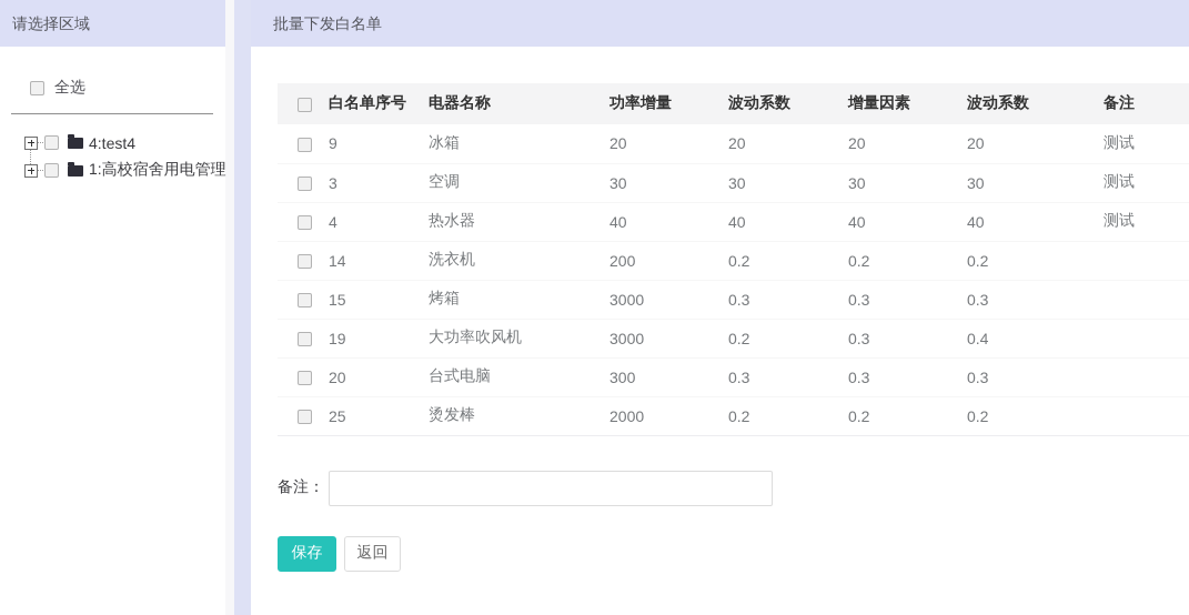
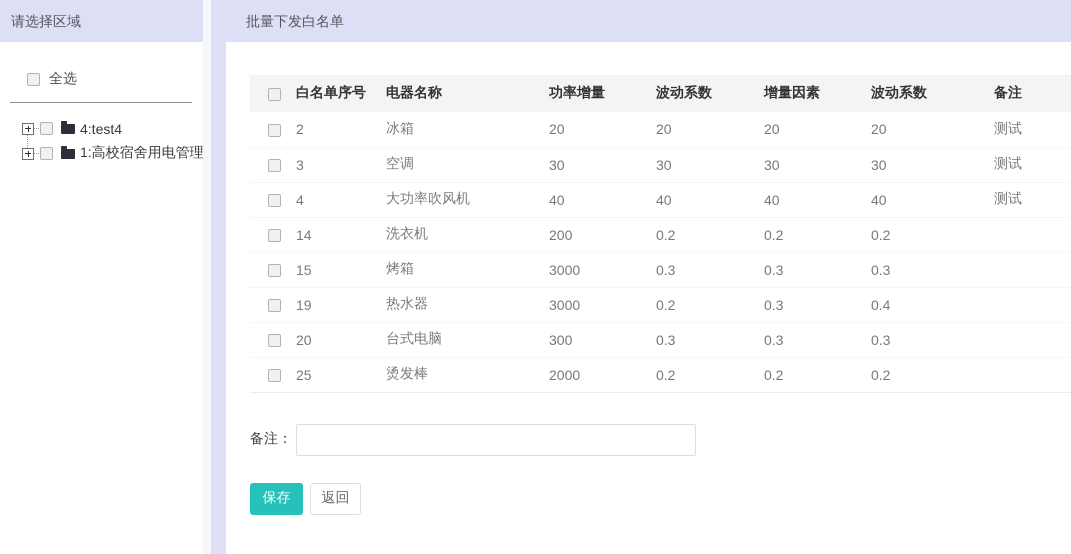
  请选择区域
  全选
  4:test4
  1:高校宿舍用电管理
  批量下发白名单
  	白名单序号	电器名称	功率增量	波动系数	增量因素	波动系数	备注
- 	9	冰箱	20	20	20	20	测试
+ 	2	冰箱	20	20	20	20	测试
  	3	空调	30	30	30	30	测试
- 	4	热水器	40	40	40	40	测试
+ 	4	大功率吹风机	40	40	40	40	测试
  	14	洗衣机	200	0.2	0.2	0.2
  	15	烤箱	3000	0.3	0.3	0.3
- 	19	大功率吹风机	3000	0.2	0.3	0.4
+ 	19	热水器	3000	0.2	0.3	0.4
  	20	台式电脑	300	0.3	0.3	0.3
  	25	烫发棒	2000	0.2	0.2	0.2
  备注：
  保存
  返回
